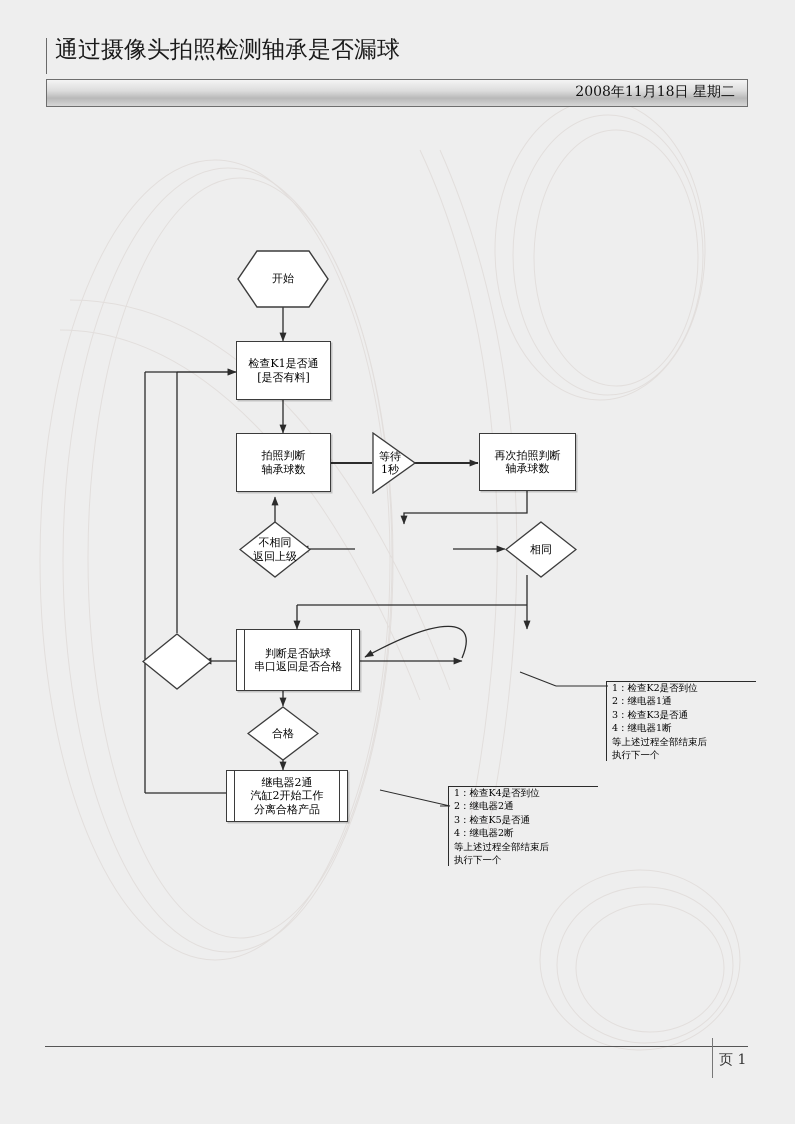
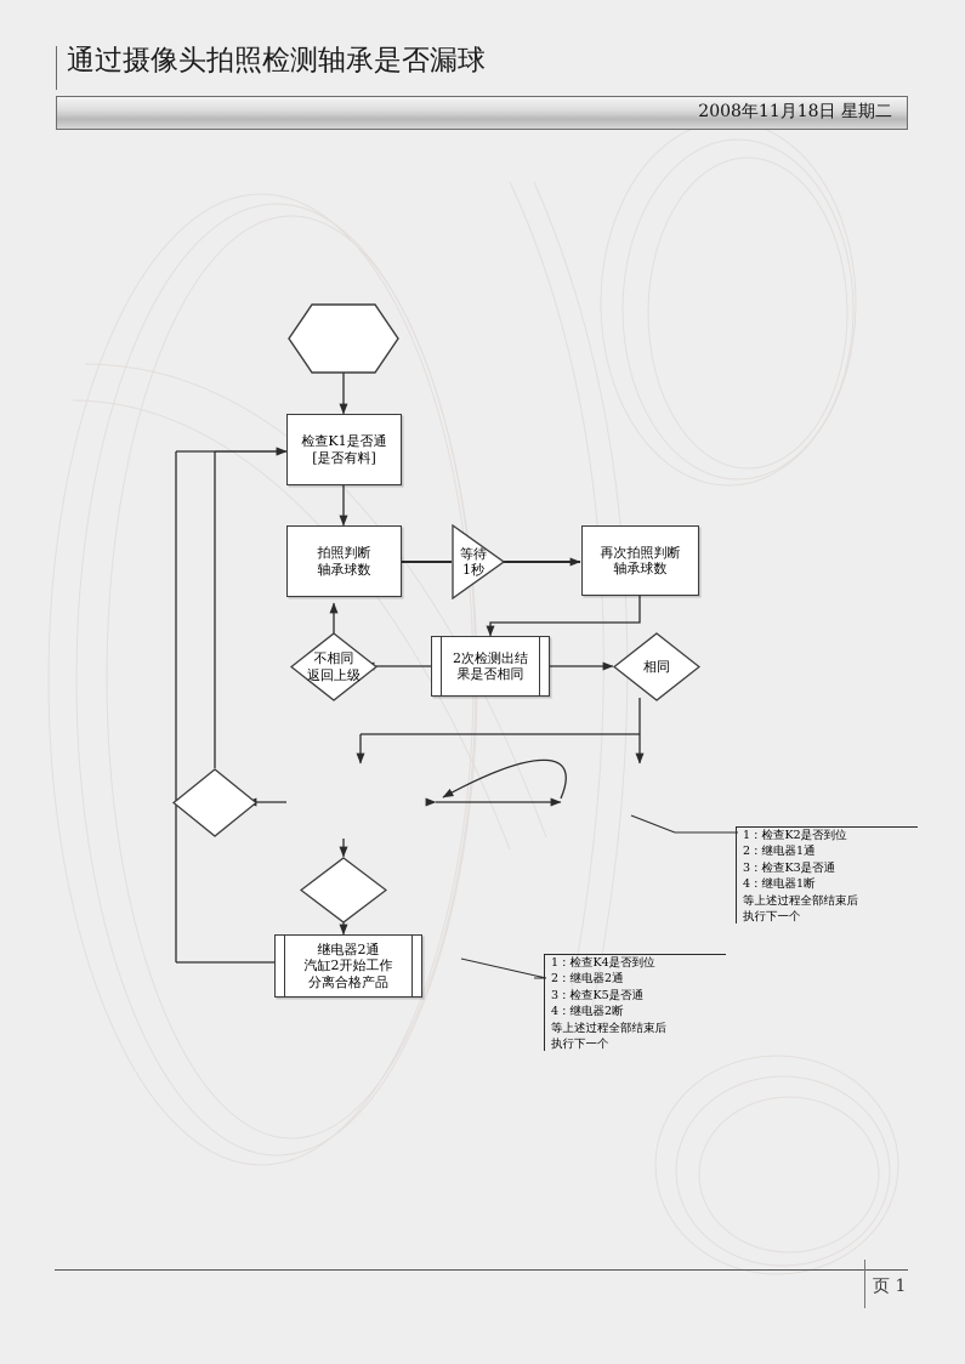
  通过摄像头拍照检测轴承是否漏球
  2008年11月18日 星期二
- 开始
  检查K1是否通
  [是否有料]
  拍照判断
  轴承球数
  等待
  1秒
  再次拍照判断
  轴承球数
+ 2次检测出结
+ 果是否相同
  不相同
  返回上级
  相同
- 判断是否缺球
- 串口返回是否合格
- 合格
  继电器2通
  汽缸2开始工作
  分离合格产品
  1：检查K2是否到位
  2：继电器1通
  3：检查K3是否通
  4：继电器1断
  等上述过程全部结束后
  执行下一个
  1：检查K4是否到位
  2：继电器2通
  3：检查K5是否通
  4：继电器2断
  等上述过程全部结束后
  执行下一个
  页 1
